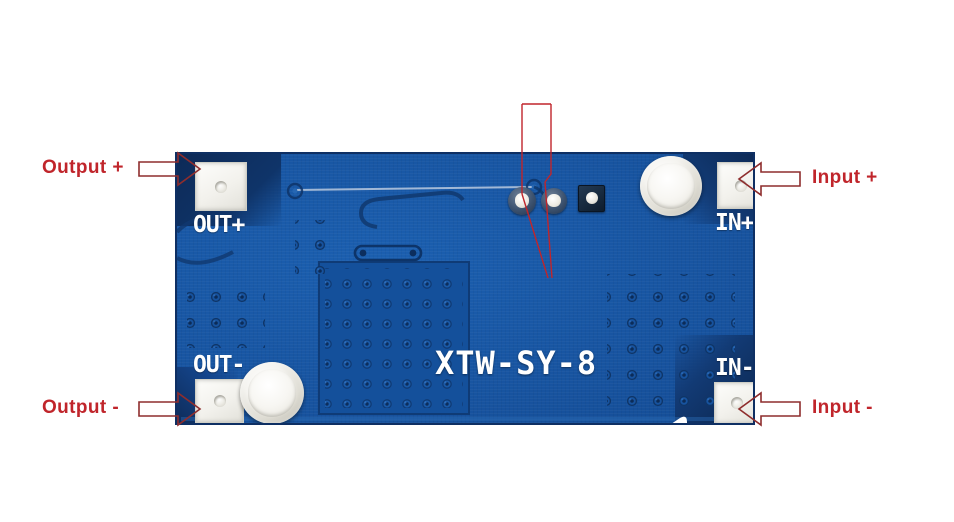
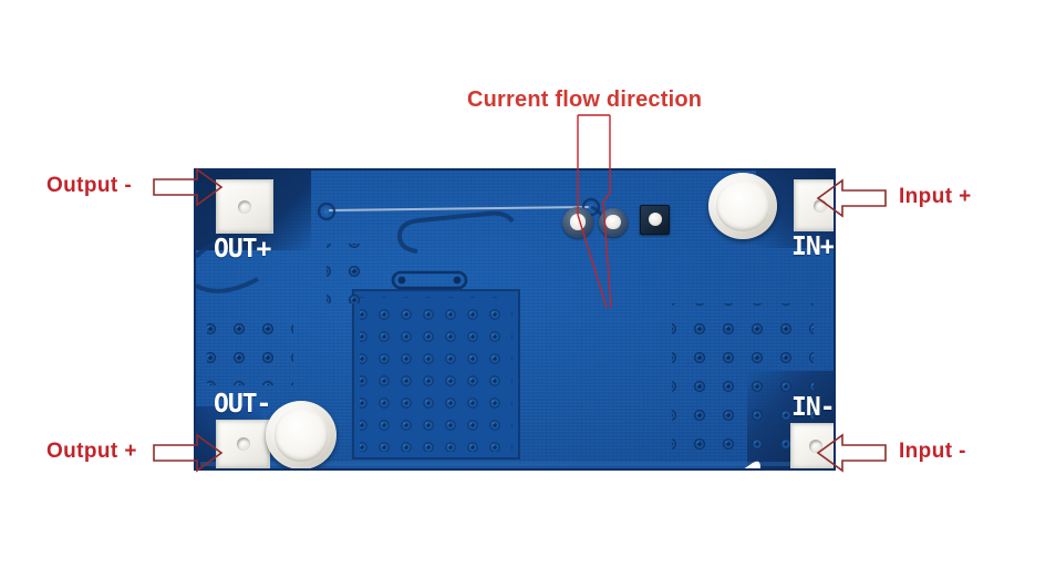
+ Current flow direction
- Output +
+ Output -
  Input +
- Output -
+ Output +
  Input -
  OUT+
  IN+
  OUT-
  IN-
- XTW-SY-8
